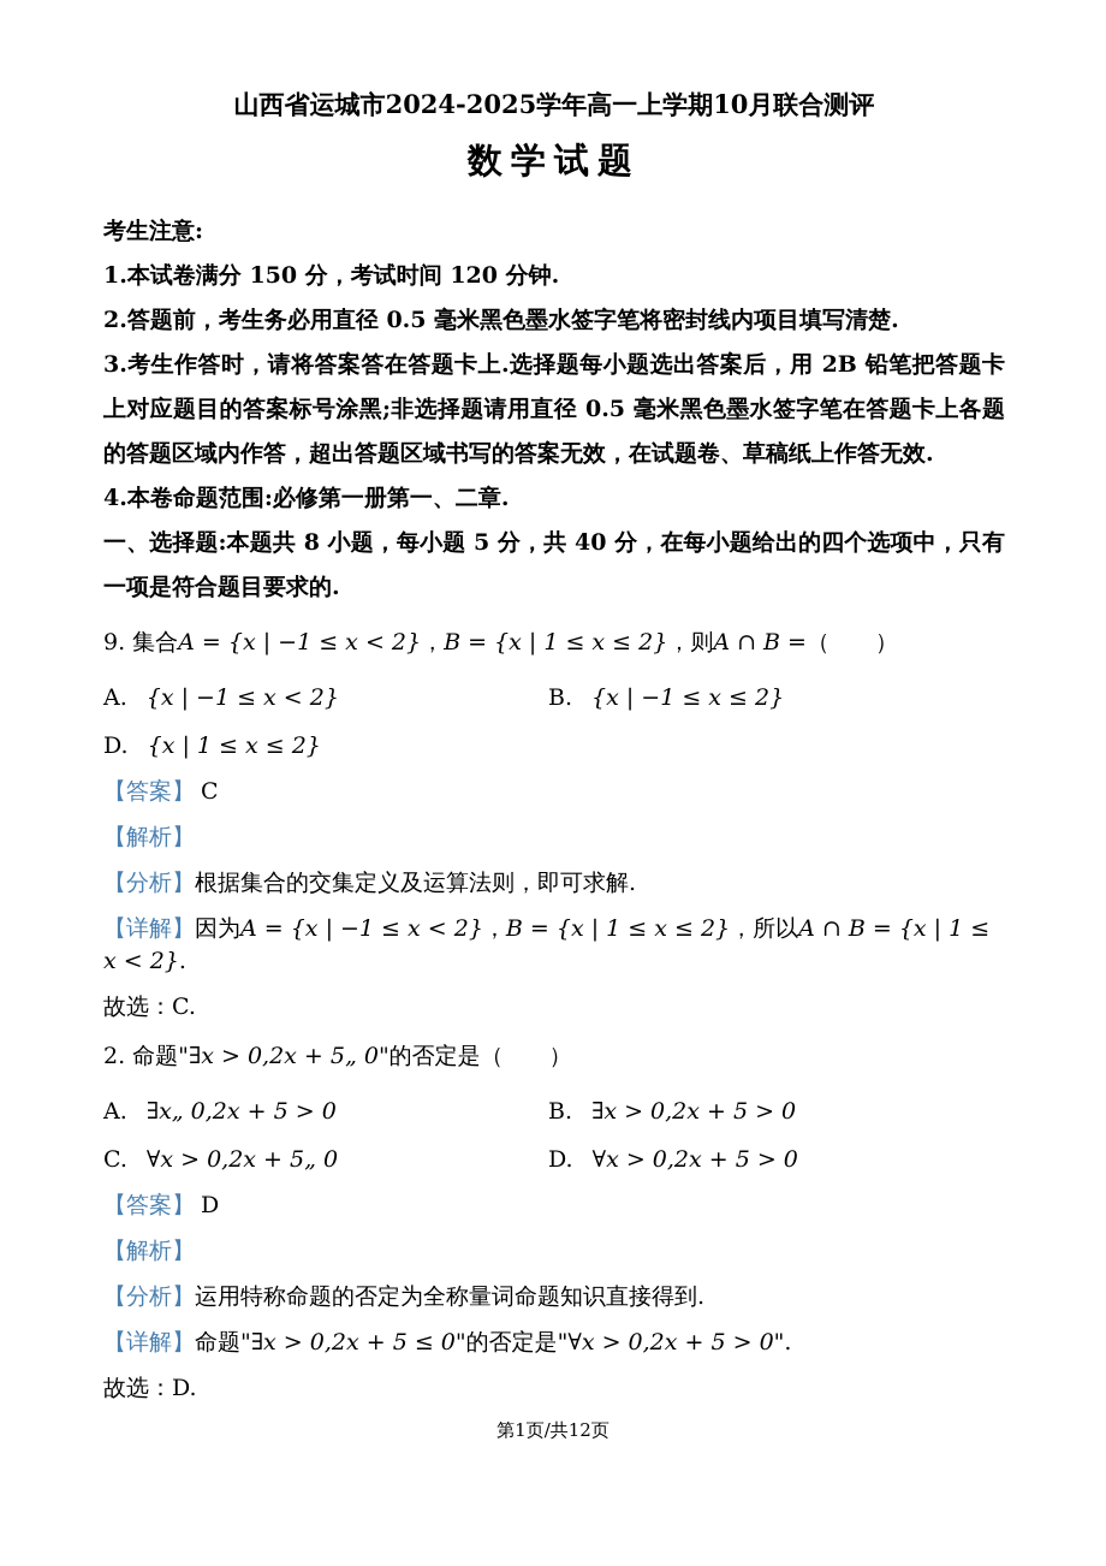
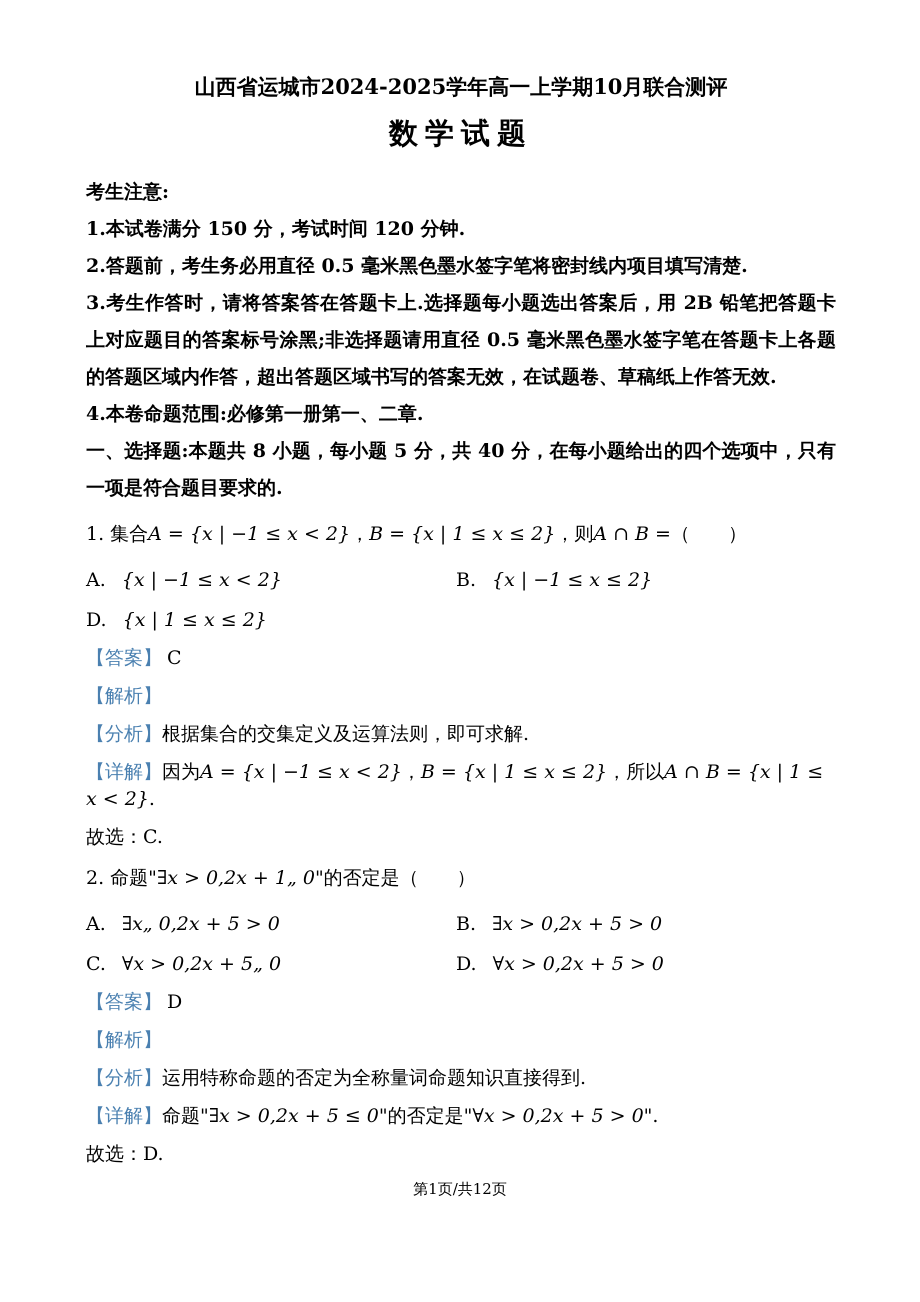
  山西省运城市2024-2025学年高一上学期10月联合测评
  数学试题
  考生注意:
  1.本试卷满分 150 分，考试时间 120 分钟.
  2.答题前，考生务必用直径 0.5 毫米黑色墨水签字笔将密封线内项目填写清楚.
  3.考生作答时，请将答案答在答题卡上.选择题每小题选出答案后，用 2B 铅笔把答题卡上对应题目的答案标号涂黑;非选择题请用直径 0.5 毫米黑色墨水签字笔在答题卡上各题的答题区域内作答，超出答题区域书写的答案无效，在试题卷、草稿纸上作答无效.
  4.本卷命题范围:必修第一册第一、二章.
  一、选择题:本题共 8 小题，每小题 5 分，共 40 分，在每小题给出的四个选项中，只有一项是符合题目要求的.
- 9. 集合A = {x | −1 ≤ x < 2}，B = {x | 1 ≤ x ≤ 2}，则A ∩ B =（ ）
+ 1. 集合A = {x | −1 ≤ x < 2}，B = {x | 1 ≤ x ≤ 2}，则A ∩ B =（ ）
  A. {x | −1 ≤ x < 2}
  B. {x | −1 ≤ x ≤ 2}
  D. {x | 1 ≤ x ≤ 2}
  【答案】 C
  【解析】
  【分析】根据集合的交集定义及运算法则，即可求解.
  【详解】因为A = {x | −1 ≤ x < 2}，B = {x | 1 ≤ x ≤ 2}，所以A ∩ B = {x | 1 ≤ x < 2}.
  故选：C.
- 2. 命题"∃x > 0,2x + 5„ 0"的否定是（ ）
+ 2. 命题"∃x > 0,2x + 1„ 0"的否定是（ ）
  A. ∃x„ 0,2x + 5 > 0
  B. ∃x > 0,2x + 5 > 0
  C. ∀x > 0,2x + 5„ 0
  D. ∀x > 0,2x + 5 > 0
  【答案】 D
  【解析】
  【分析】运用特称命题的否定为全称量词命题知识直接得到.
  【详解】命题"∃x > 0,2x + 5 ≤ 0"的否定是"∀x > 0,2x + 5 > 0".
  故选：D.
  第1页/共12页
